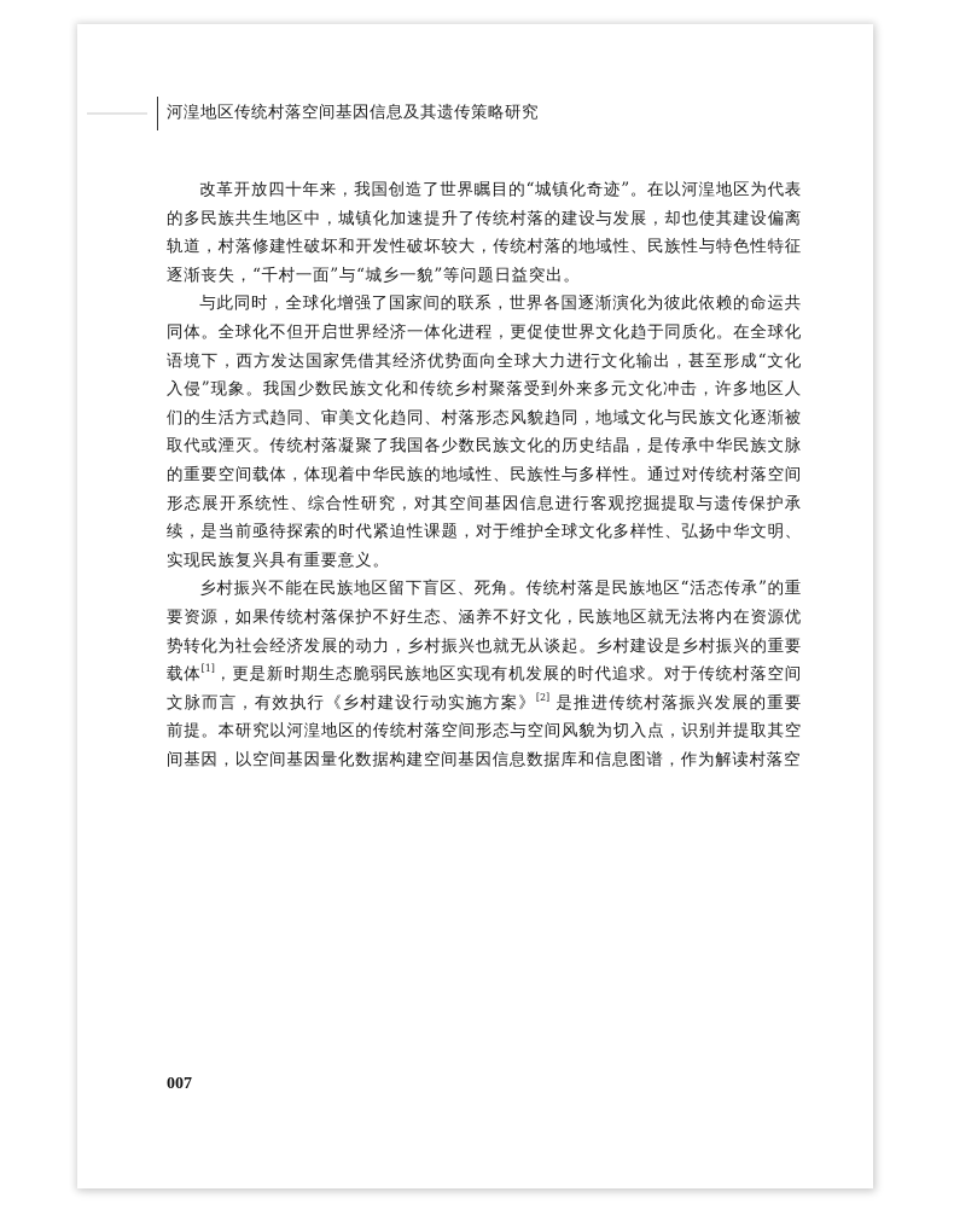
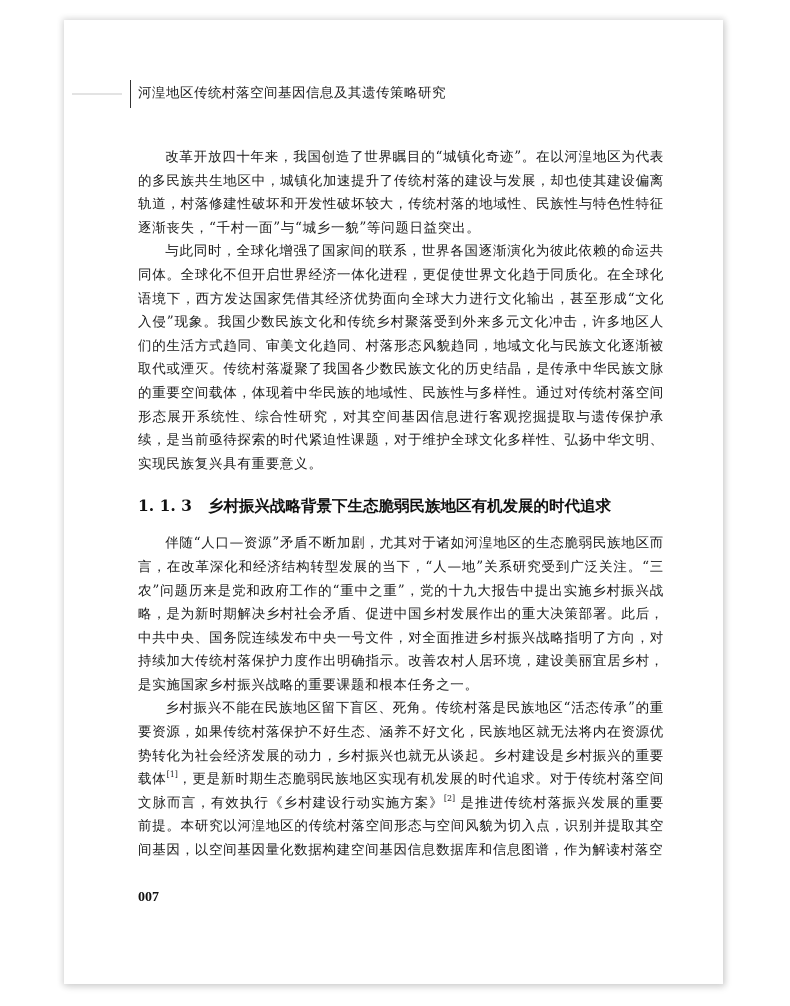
  河湟地区传统村落空间基因信息及其遗传策略研究
  改革开放四十年来，我国创造了世界瞩目的“城镇化奇迹”。在以河湟地区为代表的多民族共生地区中，城镇化加速提升了传统村落的建设与发展，却也使其建设偏离轨道，村落修建性破坏和开发性破坏较大，传统村落的地域性、民族性与特色性特征逐渐丧失，“千村一面”与“城乡一貌”等问题日益突出。
  与此同时，全球化增强了国家间的联系，世界各国逐渐演化为彼此依赖的命运共同体。全球化不但开启世界经济一体化进程，更促使世界文化趋于同质化。在全球化语境下，西方发达国家凭借其经济优势面向全球大力进行文化输出，甚至形成“文化入侵”现象。我国少数民族文化和传统乡村聚落受到外来多元文化冲击，许多地区人们的生活方式趋同、审美文化趋同、村落形态风貌趋同，地域文化与民族文化逐渐被取代或湮灭。传统村落凝聚了我国各少数民族文化的历史结晶，是传承中华民族文脉的重要空间载体，体现着中华民族的地域性、民族性与多样性。通过对传统村落空间形态展开系统性、综合性研究，对其空间基因信息进行客观挖掘提取与遗传保护承续，是当前亟待探索的时代紧迫性课题，对于维护全球文化多样性、弘扬中华文明、实现民族复兴具有重要意义。
+ 1. 1. 3 乡村振兴战略背景下生态脆弱民族地区有机发展的时代追求
+ 伴随“人口—资源”矛盾不断加剧，尤其对于诸如河湟地区的生态脆弱民族地区而言，在改革深化和经济结构转型发展的当下，“人—地”关系研究受到广泛关注。“三农”问题历来是党和政府工作的“重中之重”，党的十九大报告中提出实施乡村振兴战略，是为新时期解决乡村社会矛盾、促进中国乡村发展作出的重大决策部署。此后，中共中央、国务院连续发布中央一号文件，对全面推进乡村振兴战略指明了方向，对持续加大传统村落保护力度作出明确指示。改善农村人居环境，建设美丽宜居乡村，是实施国家乡村振兴战略的重要课题和根本任务之一。
  乡村振兴不能在民族地区留下盲区、死角。传统村落是民族地区“活态传承”的重要资源，如果传统村落保护不好生态、涵养不好文化，民族地区就无法将内在资源优势转化为社会经济发展的动力，乡村振兴也就无从谈起。乡村建设是乡村振兴的重要载体[1]，更是新时期生态脆弱民族地区实现有机发展的时代追求。对于传统村落空间文脉而言，有效执行《乡村建设行动实施方案》[2] 是推进传统村落振兴发展的重要前提。本研究以河湟地区的传统村落空间形态与空间风貌为切入点，识别并提取其空间基因，以空间基因量化数据构建空间基因信息数据库和信息图谱，作为解读村落空
  007
